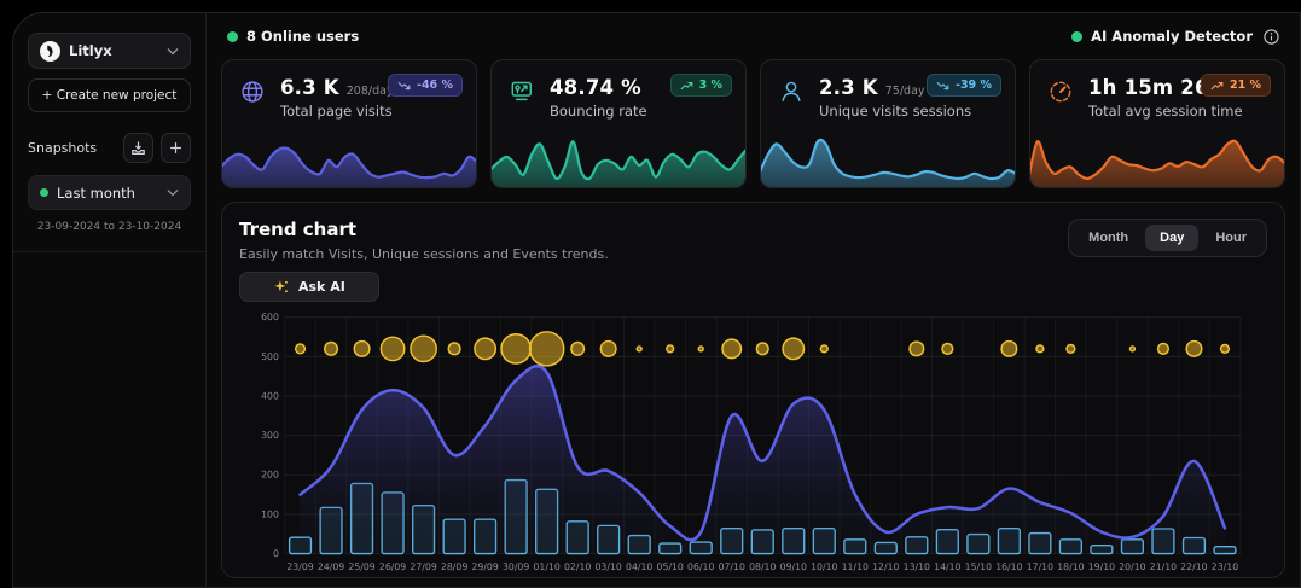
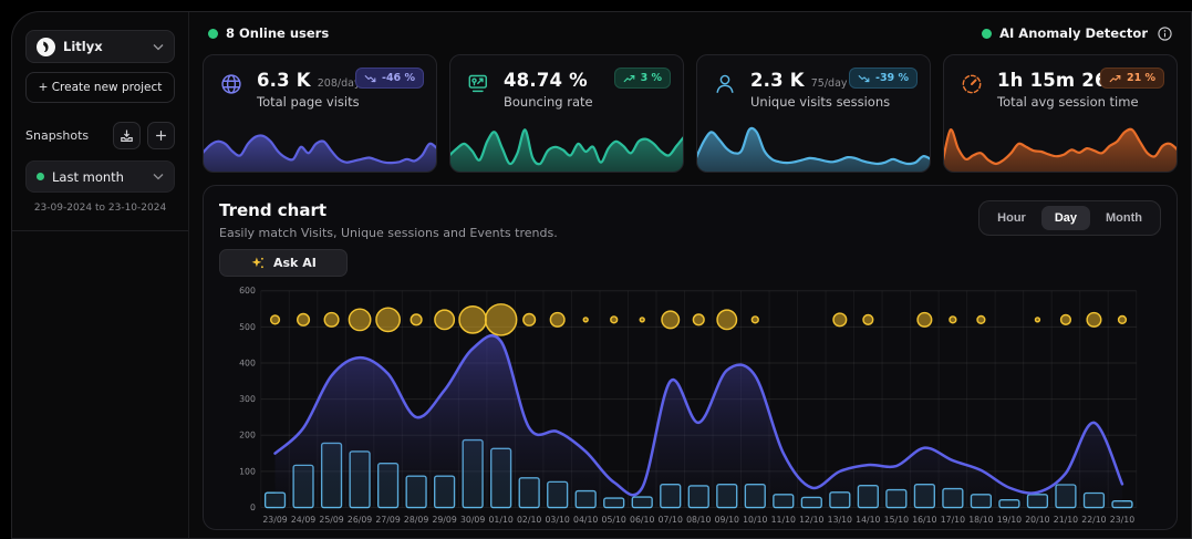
  Litlyx
  + Create new project
  Snapshots
  Last month
  23-09-2024 to 23-10-2024
  8 Online users
  AI Anomaly Detector
  6.3 K
  208/da
  Total page visits
  -46 %
  48.74 %
  Bouncing rate
  3 %
  2.3 K
  75/day
  Unique visits sessions
  -39 %
  1h 15m 2
  Total avg session time
  21 %
  Trend chart
  Easily match Visits, Unique sessions and Events trends.
- Month
+ Hour
  Day
- Hour
+ Month
  Ask AI
  0
  100
  200
  300
  400
  500
  600
  23/09
  24/09
  25/09
  26/09
  27/09
  28/09
  29/09
  30/09
  01/10
  02/10
  03/10
  04/10
  05/10
  06/10
  07/10
  08/10
  09/10
  10/10
  11/10
  12/10
  13/10
  14/10
  15/10
  16/10
  17/10
  18/10
  19/10
  20/10
  21/10
  22/10
  23/10
